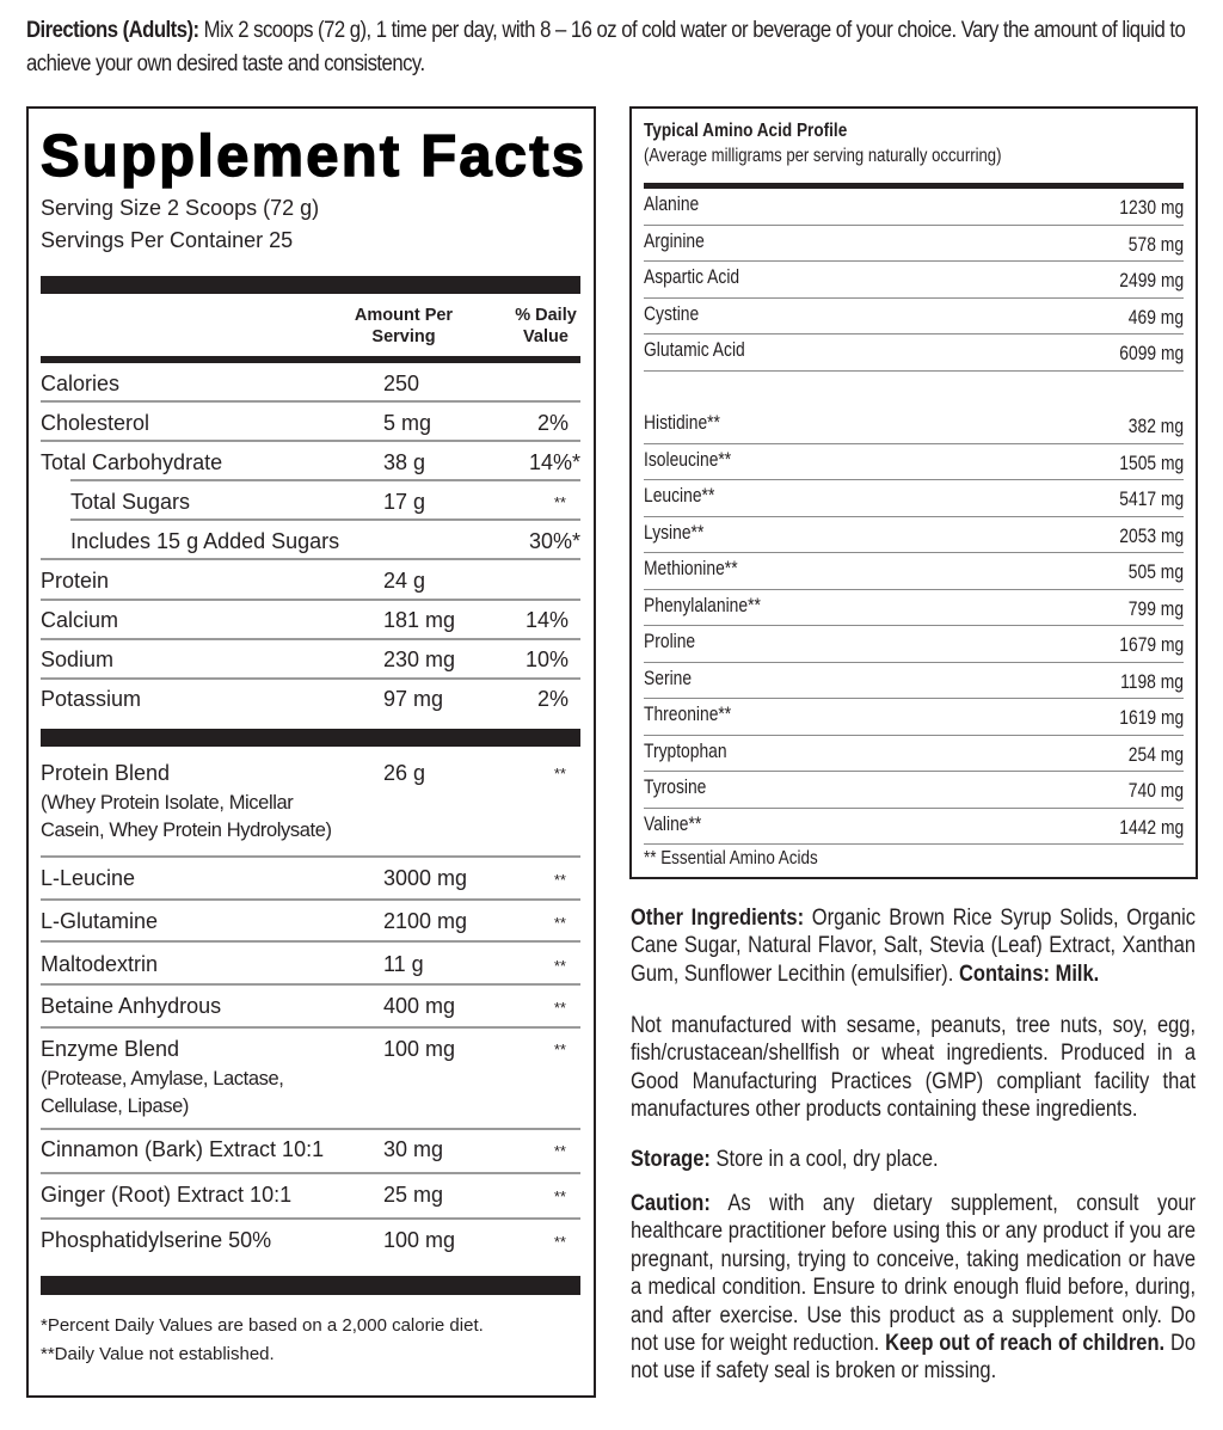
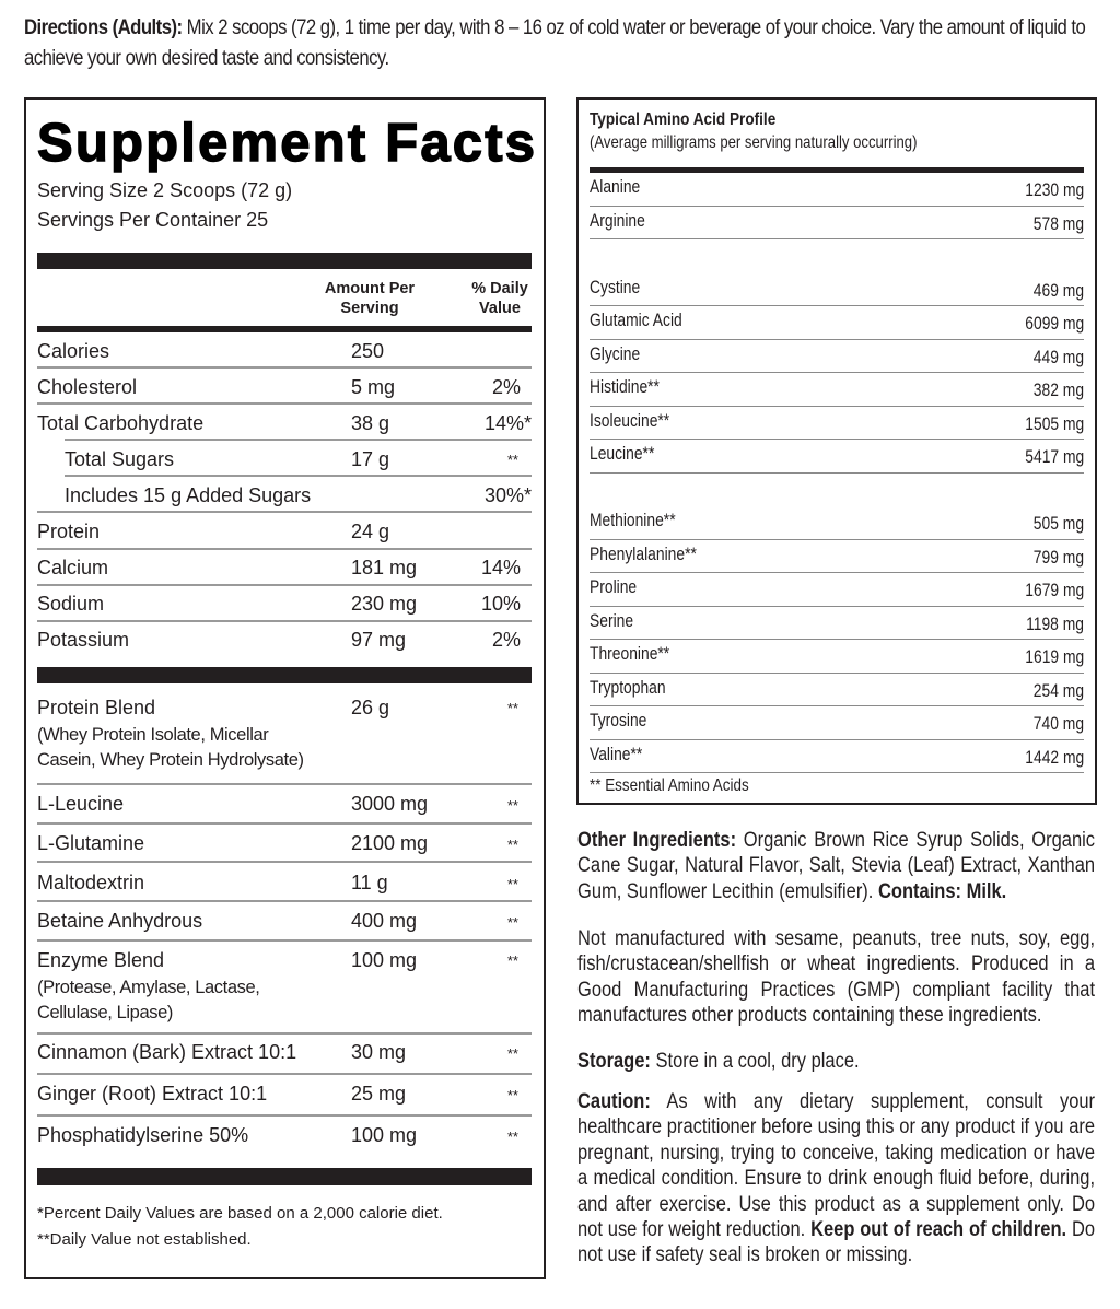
  Directions (Adults): Mix 2 scoops (72 g), 1 time per day, with 8 – 16 oz of cold water or beverage of your choice. Vary the amount of liquid to achieve your own desired taste and consistency.
  Supplement Facts
  Serving Size 2 Scoops (72 g)
  Servings Per Container 25
  Amount Per
  Serving
  % Daily
  Value
  Calories
  250
  Cholesterol
  5 mg
  2%
  Total Carbohydrate
  38 g
  14%*
  Total Sugars
  17 g
  **
  Includes 15 g Added Sugars
  30%*
  Protein
  24 g
  Calcium
  181 mg
  14%
  Sodium
  230 mg
  10%
  Potassium
  97 mg
  2%
  Protein Blend
  26 g
  **
  (Whey Protein Isolate, Micellar
  Casein, Whey Protein Hydrolysate)
  L-Leucine
  3000 mg
  **
  L-Glutamine
  2100 mg
  **
  Maltodextrin
  11 g
  **
  Betaine Anhydrous
  400 mg
  **
  Enzyme Blend
  100 mg
  **
  (Protease, Amylase, Lactase,
  Cellulase, Lipase)
  Cinnamon (Bark) Extract 10:1
  30 mg
  **
  Ginger (Root) Extract 10:1
  25 mg
  **
  Phosphatidylserine 50%
  100 mg
  **
  *Percent Daily Values are based on a 2,000 calorie diet.
  **Daily Value not established.
  Typical Amino Acid Profile
  (Average milligrams per serving naturally occurring)
  Alanine
  1230 mg
  Arginine
  578 mg
- Aspartic Acid
- 2499 mg
  Cystine
  469 mg
  Glutamic Acid
  6099 mg
+ Glycine
+ 449 mg
  Histidine**
  382 mg
  Isoleucine**
  1505 mg
  Leucine**
  5417 mg
- Lysine**
- 2053 mg
  Methionine**
  505 mg
  Phenylalanine**
  799 mg
  Proline
  1679 mg
  Serine
  1198 mg
  Threonine**
  1619 mg
  Tryptophan
  254 mg
  Tyrosine
  740 mg
  Valine**
  1442 mg
  ** Essential Amino Acids
  Other Ingredients: Organic Brown Rice Syrup Solids, Organic Cane Sugar, Natural Flavor, Salt, Stevia (Leaf) Extract, Xanthan Gum, Sunflower Lecithin (emulsifier). Contains: Milk.
  Not manufactured with sesame, peanuts, tree nuts, soy, egg, fish/crustacean/shellfish or wheat ingredients. Produced in a Good Manufacturing Practices (GMP) compliant facility that manufactures other products containing these ingredients.
  Storage: Store in a cool, dry place.
  Caution: As with any dietary supplement, consult your healthcare practitioner before using this or any product if you are pregnant, nursing, trying to conceive, taking medication or have a medical condition. Ensure to drink enough fluid before, during, and after exercise. Use this product as a supplement only. Do not use for weight reduction. Keep out of reach of children. Do not use if safety seal is broken or missing.
